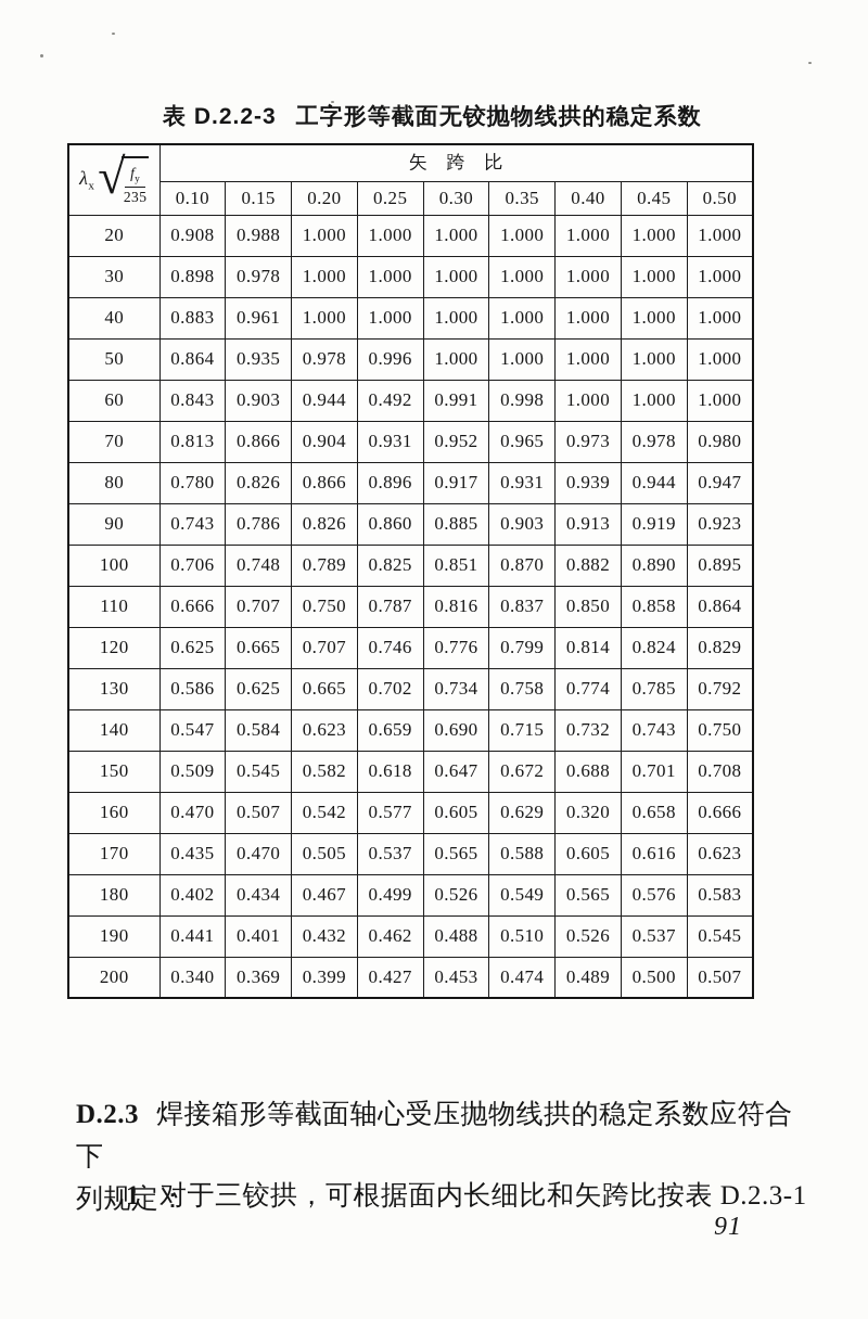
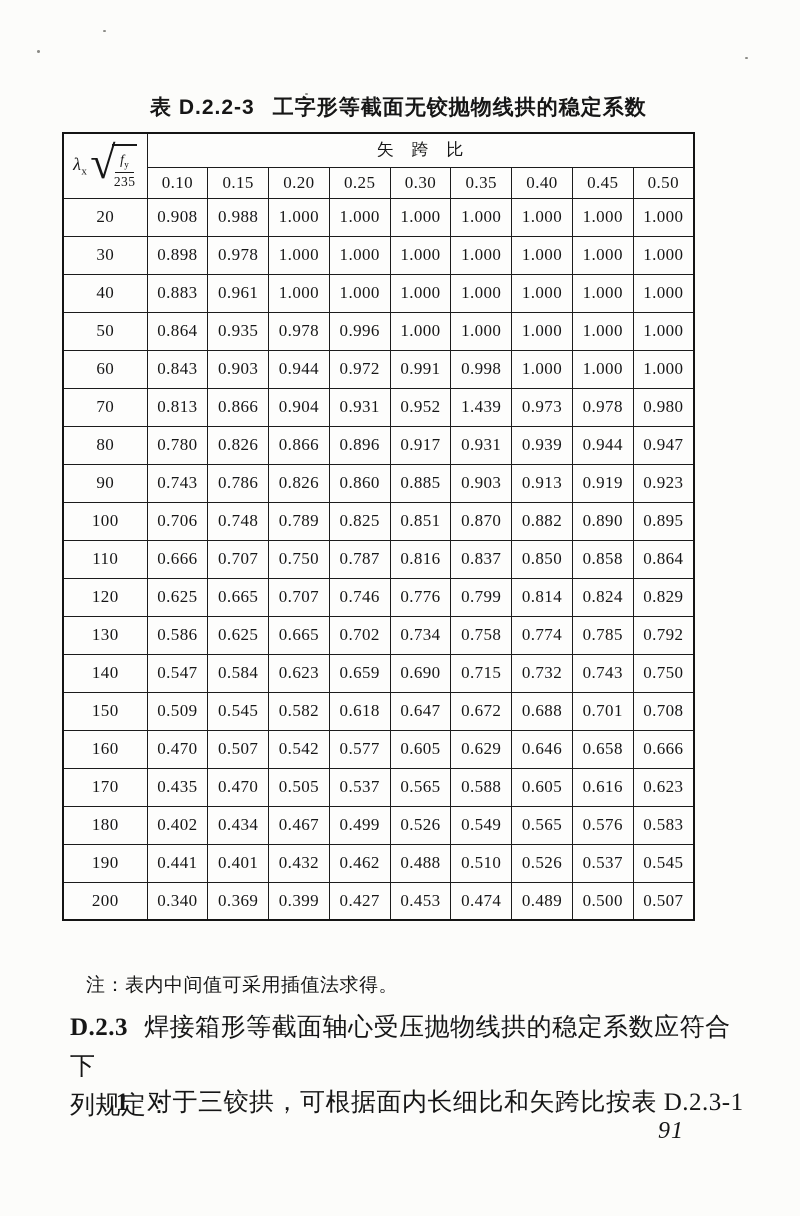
  表 D.2.2-3 工字形等截面无铰抛物线拱的稳定系数
  λx √ fy 235	矢 跨 比
  0.10	0.15	0.20	0.25	0.30	0.35	0.40	0.45	0.50
  20	0.908	0.988	1.000	1.000	1.000	1.000	1.000	1.000	1.000
  30	0.898	0.978	1.000	1.000	1.000	1.000	1.000	1.000	1.000
  40	0.883	0.961	1.000	1.000	1.000	1.000	1.000	1.000	1.000
  50	0.864	0.935	0.978	0.996	1.000	1.000	1.000	1.000	1.000
- 60	0.843	0.903	0.944	0.492	0.991	0.998	1.000	1.000	1.000
+ 60	0.843	0.903	0.944	0.972	0.991	0.998	1.000	1.000	1.000
- 70	0.813	0.866	0.904	0.931	0.952	0.965	0.973	0.978	0.980
+ 70	0.813	0.866	0.904	0.931	0.952	1.439	0.973	0.978	0.980
  80	0.780	0.826	0.866	0.896	0.917	0.931	0.939	0.944	0.947
  90	0.743	0.786	0.826	0.860	0.885	0.903	0.913	0.919	0.923
  100	0.706	0.748	0.789	0.825	0.851	0.870	0.882	0.890	0.895
  110	0.666	0.707	0.750	0.787	0.816	0.837	0.850	0.858	0.864
  120	0.625	0.665	0.707	0.746	0.776	0.799	0.814	0.824	0.829
  130	0.586	0.625	0.665	0.702	0.734	0.758	0.774	0.785	0.792
  140	0.547	0.584	0.623	0.659	0.690	0.715	0.732	0.743	0.750
  150	0.509	0.545	0.582	0.618	0.647	0.672	0.688	0.701	0.708
- 160	0.470	0.507	0.542	0.577	0.605	0.629	0.320	0.658	0.666
+ 160	0.470	0.507	0.542	0.577	0.605	0.629	0.646	0.658	0.666
  170	0.435	0.470	0.505	0.537	0.565	0.588	0.605	0.616	0.623
  180	0.402	0.434	0.467	0.499	0.526	0.549	0.565	0.576	0.583
  190	0.441	0.401	0.432	0.462	0.488	0.510	0.526	0.537	0.545
  200	0.340	0.369	0.399	0.427	0.453	0.474	0.489	0.500	0.507
+ 注：表内中间值可采用插值法求得。
  D.2.3 焊接箱形等截面轴心受压抛物线拱的稳定系数应符合下
  列规定：
  1 对于三铰拱，可根据面内长细比和矢跨比按表 D.2.3-1
  91
